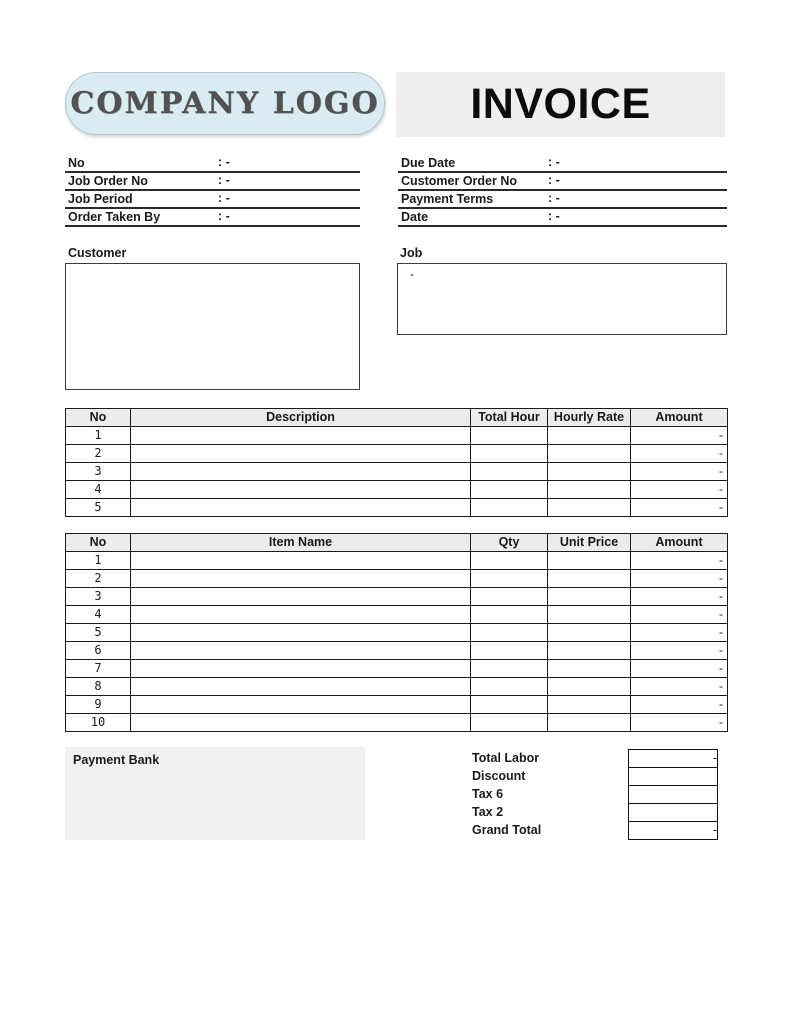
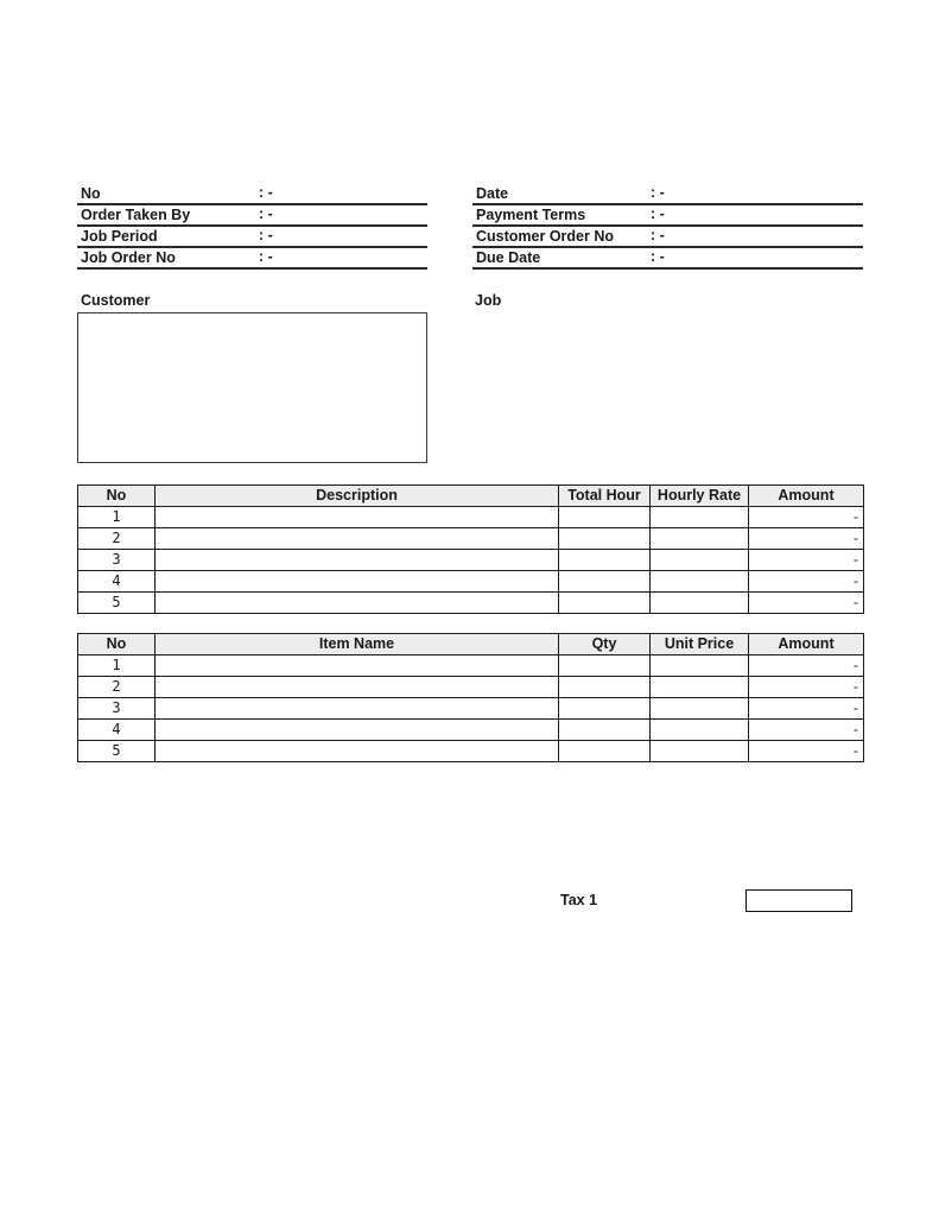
- COMPANY LOGO
- INVOICE
  No
  : -
- Job Order No
+ Order Taken By
  : -
  Job Period
  : -
- Order Taken By
+ Job Order No
  : -
- Due Date
+ Date
  : -
- Customer Order No
+ Payment Terms
  : -
- Payment Terms
+ Customer Order No
  : -
- Date
+ Due Date
  : -
  Customer
  Job
- -
  No	Description	Total Hour	Hourly Rate	Amount
  1				-
  2				-
  3				-
  4				-
  5				-
  No	Item Name	Qty	Unit Price	Amount
  1				-
  2				-
  3				-
  4				-
  5				-
- 6				-
- 7				-
- 8				-
- 9				-
- 10				-
- Payment Bank
- Total Labor	-
- Discount
- Tax 6
+ Tax 1
- Tax 2
- Grand Total	-
